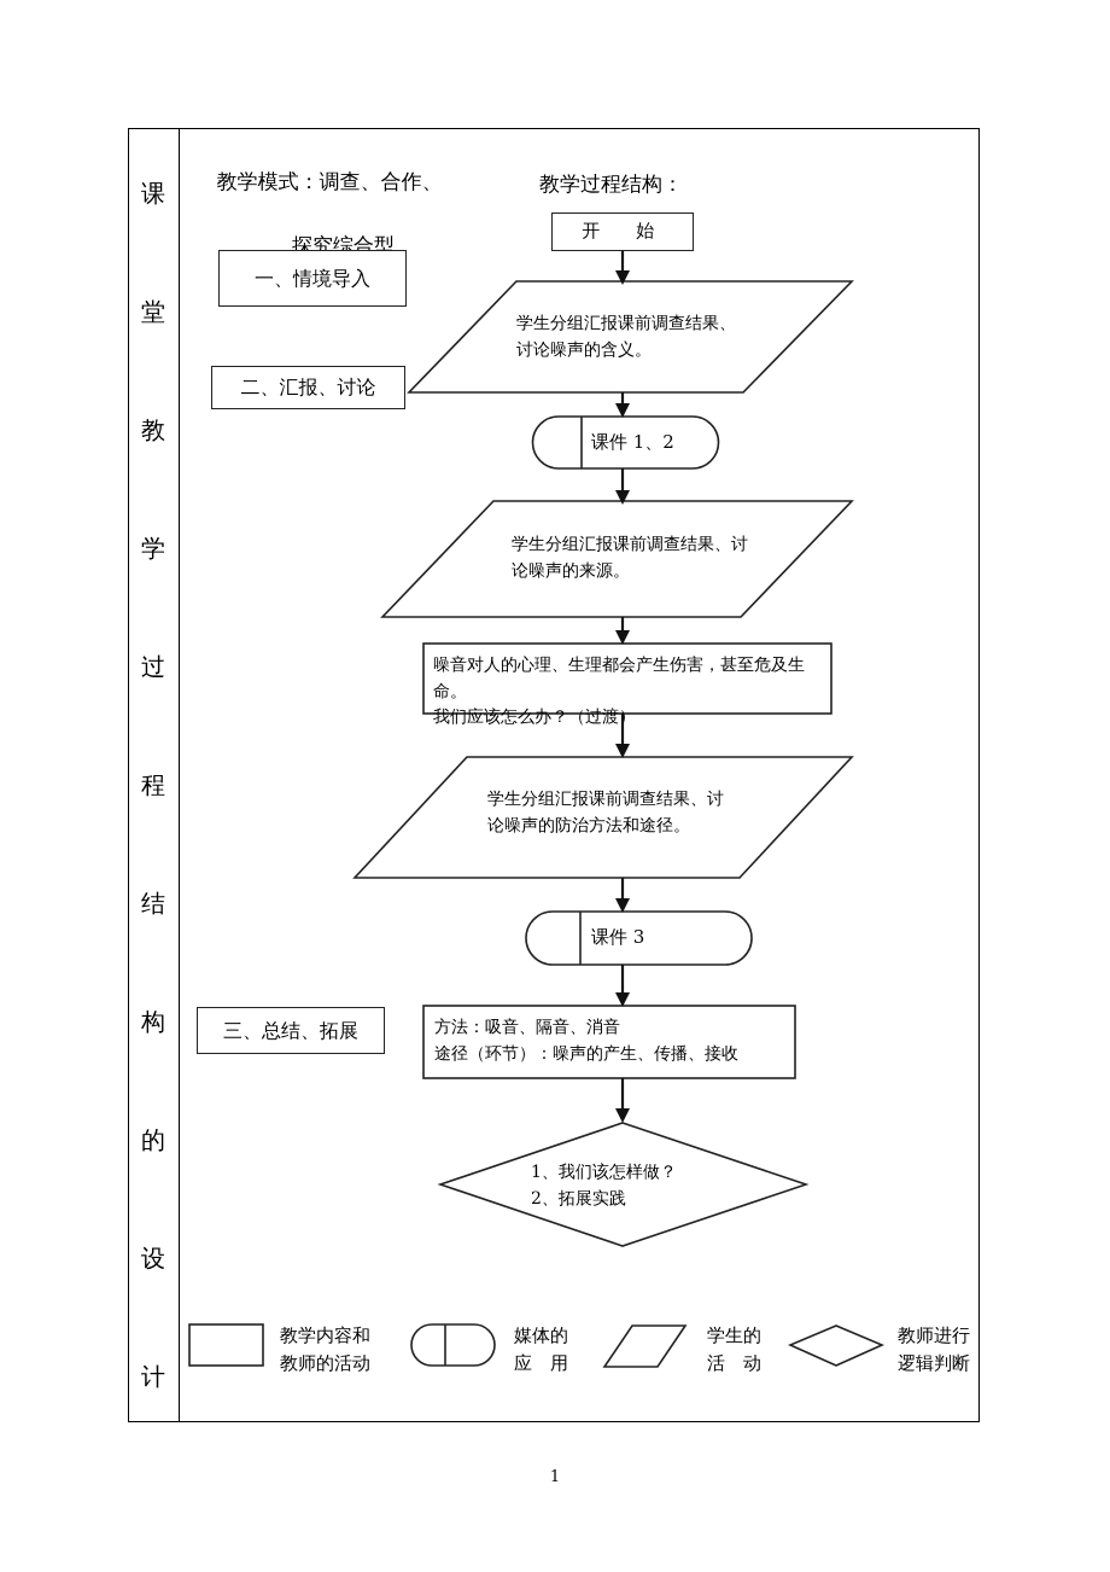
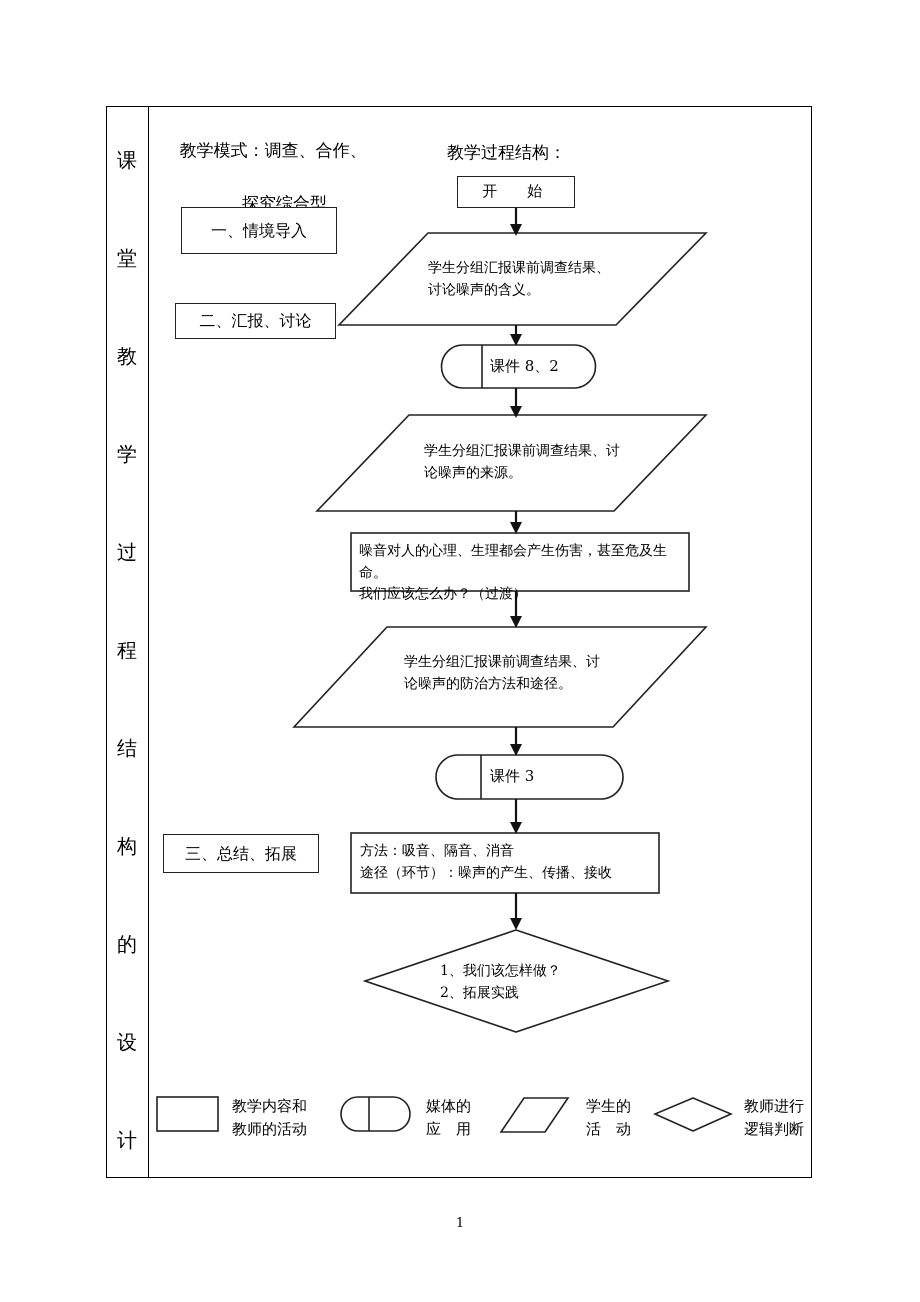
  课
  堂
  教
  学
  过
  程
  结
  构
  的
  设
  计
  教学模式：调查、合作、
  探究综合型
  教学过程结构：
  开 始
  学生分组汇报课前调查结果、
  讨论噪声的含义。
- 课件 1、2
+ 课件 8、2
  学生分组汇报课前调查结果、讨
  论噪声的来源。
  噪音对人的心理、生理都会产生伤害，甚至危及生命。
  我们应该怎么办？（过渡）
  学生分组汇报课前调查结果、讨
  论噪声的防治方法和途径。
  课件 3
  方法：吸音、隔音、消音
  途径（环节）：噪声的产生、传播、接收
  1、我们该怎样做？
  2、拓展实践
  一、情境导入
  二、汇报、讨论
  三、总结、拓展
  教学内容和
  教师的活动
  媒体的
  应 用
  学生的
  活 动
  教师进行
  逻辑判断
  1
